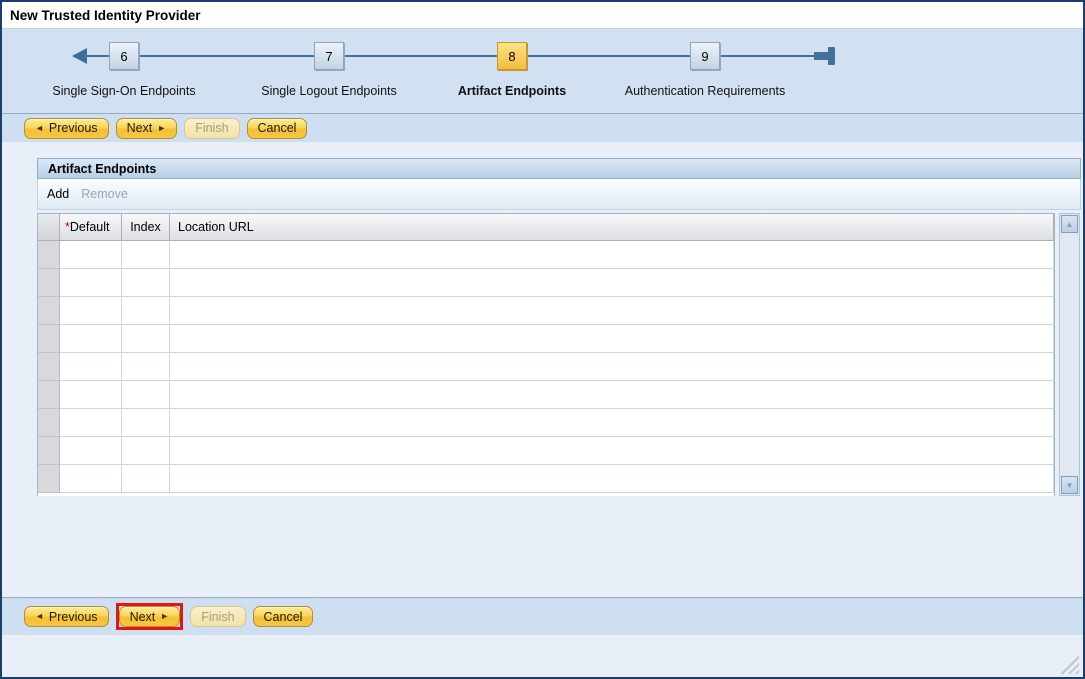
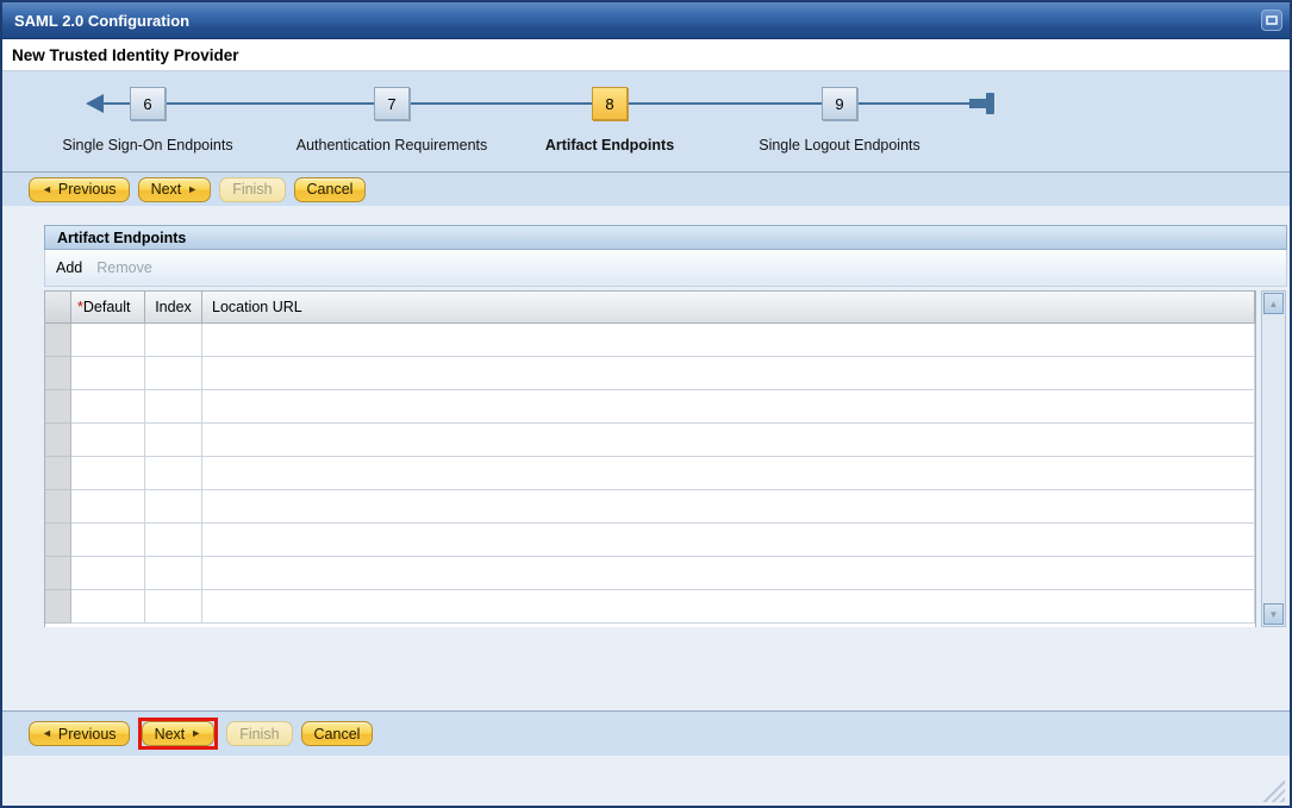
+ SAML 2.0 Configuration
  New Trusted Identity Provider
  6
  Single Sign-On Endpoints
  7
- Single Logout Endpoints
+ Authentication Requirements
  8
  Artifact Endpoints
  9
- Authentication Requirements
+ Single Logout Endpoints
  ◄
  Previous
  Next
  ►
  Finish
  Cancel
  Artifact Endpoints
  Add
  Remove
  *
  Default
  Index
  Location URL
  ▲
  ▼
  ◄
  Previous
  Next
  ►
  Finish
  Cancel
